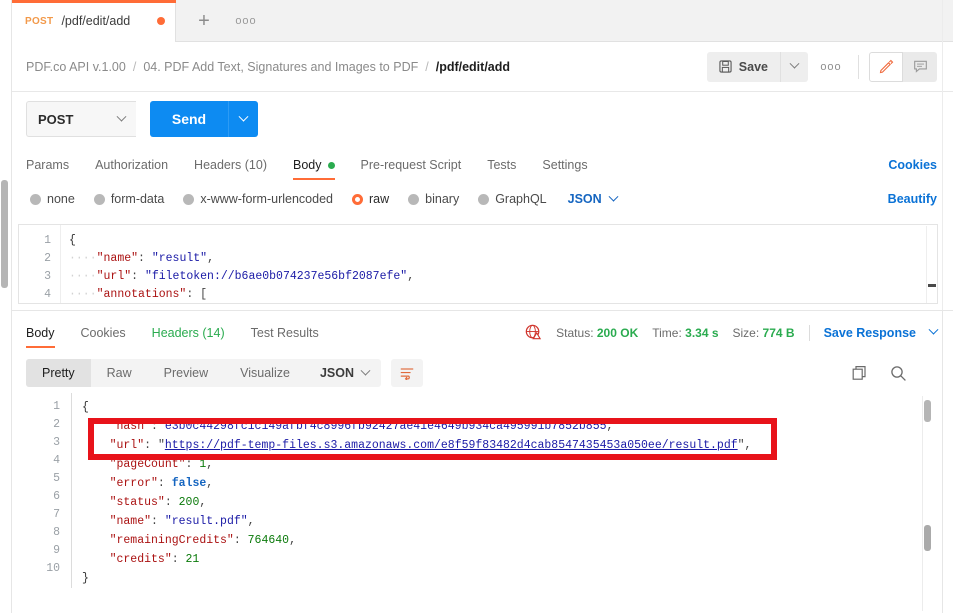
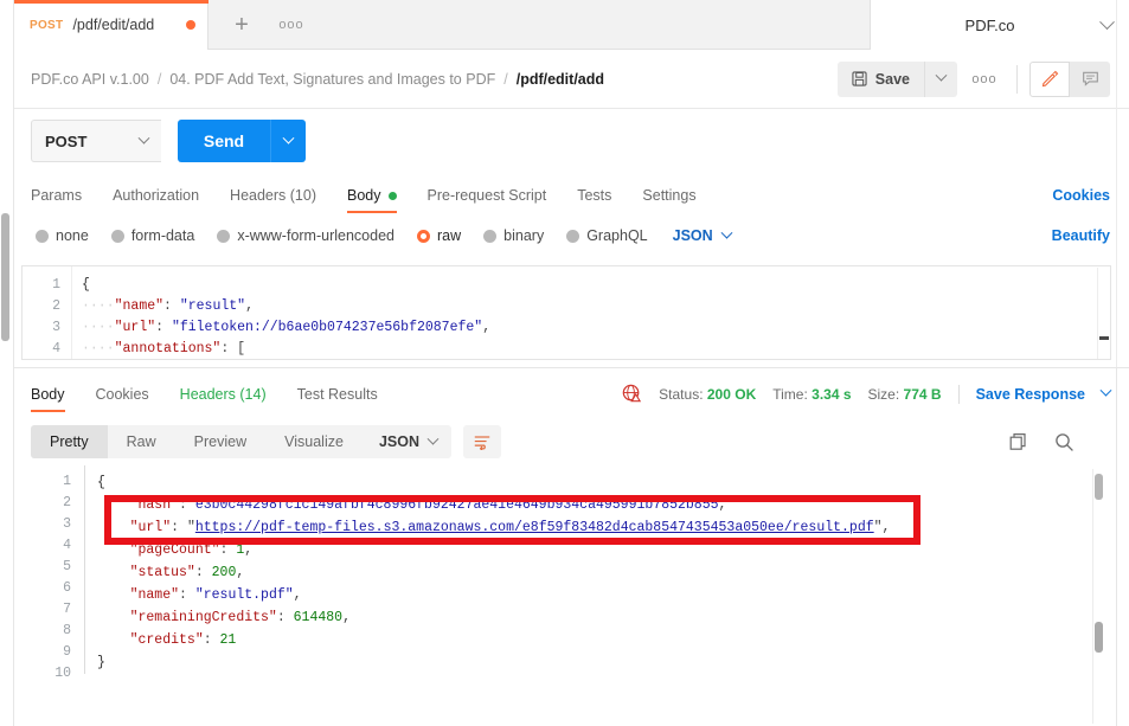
  POST
  /pdf/edit/add
  +
  ooo
+ PDF.co
  PDF.co API v.1.00
  /
  04. PDF Add Text, Signatures and Images to PDF
  /
  /pdf/edit/add
  Save
  ooo
  POST
  Send
  Params
  Authorization
  Headers (10)
  Body
  Pre-request Script
  Tests
  Settings
  Cookies
  none
  form-data
  x-www-form-urlencoded
  raw
  binary
  GraphQL
  JSON
  Beautify
  1
  2
  3
  4
  {
  ····"name": "result",
  ····"url": "filetoken://b6ae0b074237e56bf2087efe",
  ····"annotations": [
  Body
  Cookies
  Headers (14)
  Test Results
  Status: 200 OK
  Time: 3.34 s
  Size: 774 B
  Save Response
  Pretty
  Raw
  Preview
  Visualize
  JSON
  1
  2
  3
  4
  5
  6
  7
  8
  9
  10
  {
  "hash": e3b0c44298fc1c149afbf4c8996fb92427ae41e4649b934ca495991b7852b855,
  "url": "https://pdf-temp-files.s3.amazonaws.com/e8f59f83482d4cab8547435453a050ee/result.pdf",
  "pageCount": 1,
- "error": false,
  "status": 200,
  "name": "result.pdf",
- "remainingCredits": 764640,
+ "remainingCredits": 614480,
  "credits": 21
  }
